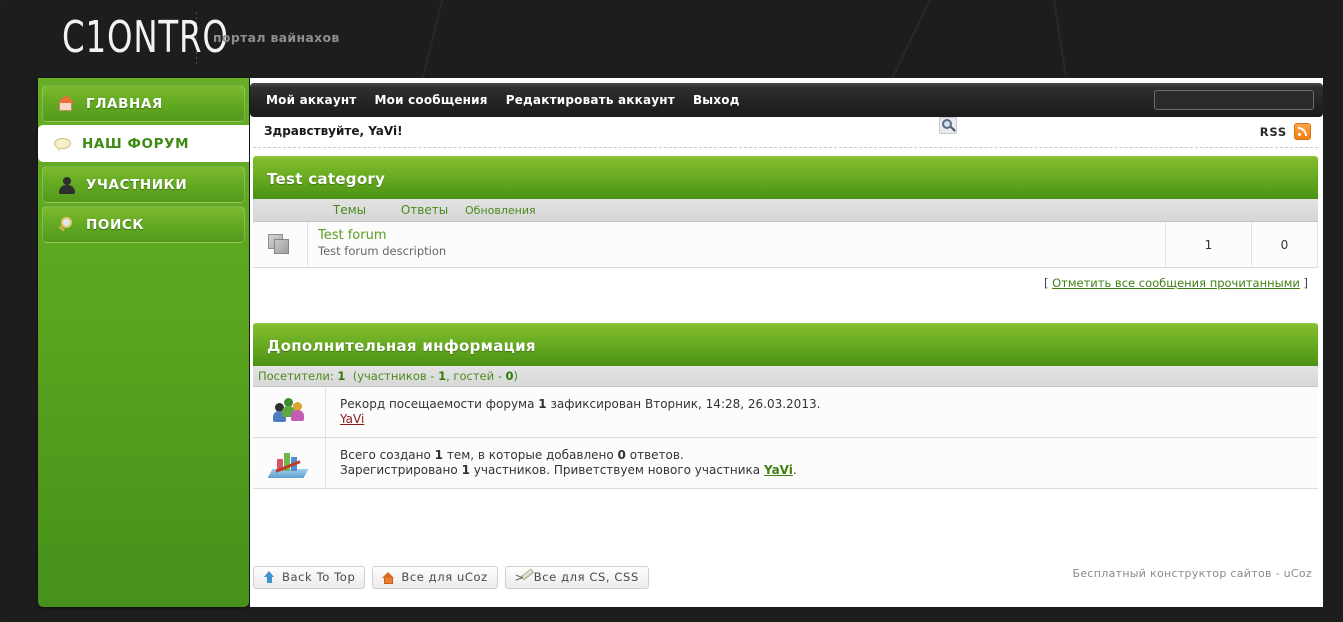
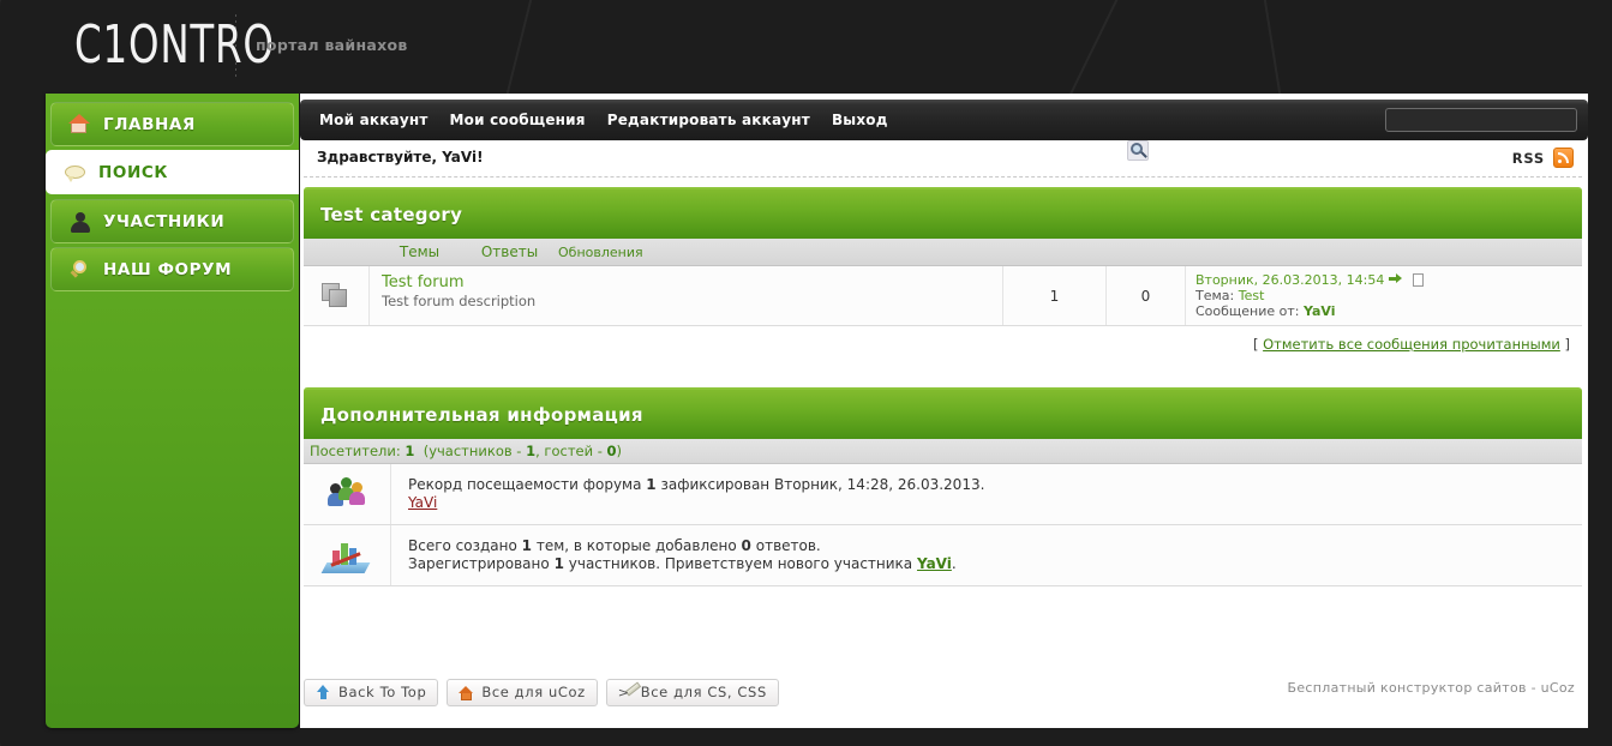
  C1ONTRO
  портал вайнахов
  ГЛАВНАЯ
- НАШ ФОРУМ
+ ПОИСК
  УЧАСТНИКИ
- ПОИСК
+ НАШ ФОРУМ
  Мой аккаунт
  Мои сообщения
  Редактировать аккаунт
  Выход
  Здравствуйте, YaVi!
  RSS
  Test category
  Темы
  Ответы
  Обновления
  Test forum
  Test forum description
  1
  0
+ Вторник, 26.03.2013, 14:54
+ Тема: Test
+ Сообщение от: YaVi
  [ Отметить все сообщения прочитанными ]
  Дополнительная информация
  Посетители:
  1
  (участников -
  1
  , гостей -
  0
  )
  Рекорд посещаемости форума 1 зафиксирован Вторник, 14:28, 26.03.2013.
  YaVi
  Всего создано 1 тем, в которые добавлено 0 ответов.
  Зарегистрировано 1 участников. Приветствуем нового участника YaVi.
  Back To Top
  Все для uCoz
  >
  Все для CS, CSS
  Бесплатный конструктор сайтов - uCoz
